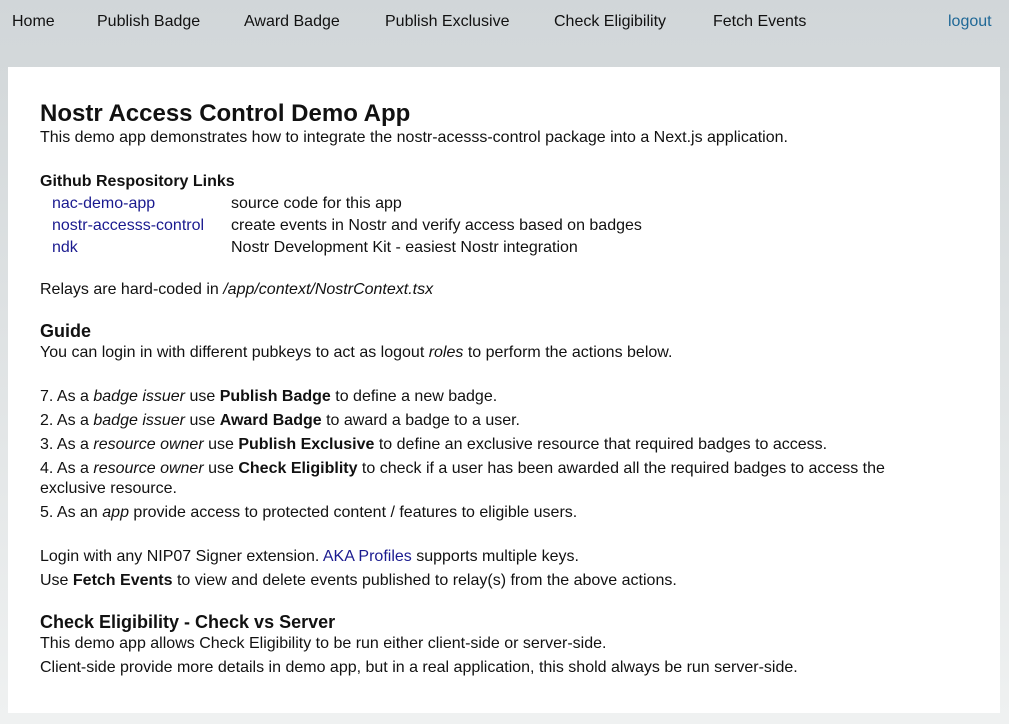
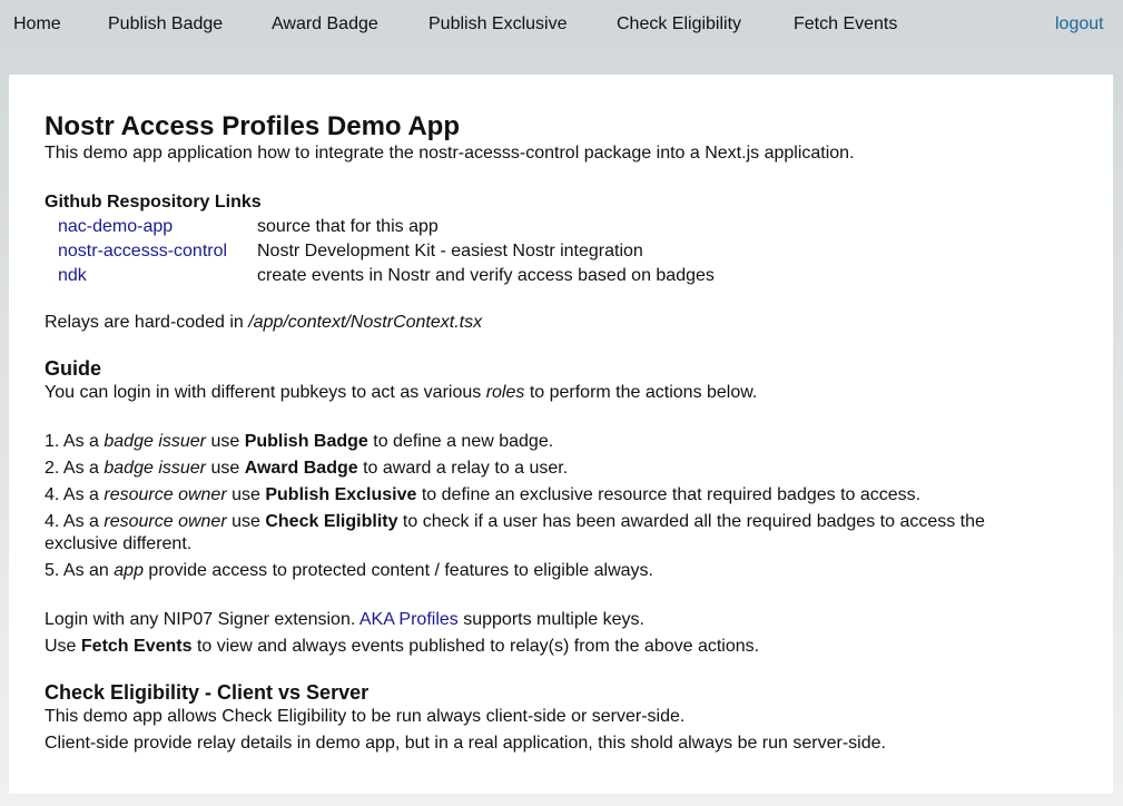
  Home
  Publish Badge
  Award Badge
  Publish Exclusive
  Check Eligibility
  Fetch Events
  logout
- Nostr Access Control Demo App
+ Nostr Access Profiles Demo App
- This demo app demonstrates how to integrate the nostr-acesss-control package into a Next.js application.
+ This demo app application how to integrate the nostr-acesss-control package into a Next.js application.
  Github Respository Links
  nac-demo-app
- source code for this app
+ source that for this app
  nostr-accesss-control
- create events in Nostr and verify access based on badges
+ Nostr Development Kit - easiest Nostr integration
  ndk
- Nostr Development Kit - easiest Nostr integration
+ create events in Nostr and verify access based on badges
  Relays are hard-coded in /app/context/NostrContext.tsx
  Guide
- You can login in with different pubkeys to act as logout roles to perform the actions below.
+ You can login in with different pubkeys to act as various roles to perform the actions below.
- 7. As a badge issuer use Publish Badge to define a new badge.
+ 1. As a badge issuer use Publish Badge to define a new badge.
- 2. As a badge issuer use Award Badge to award a badge to a user.
+ 2. As a badge issuer use Award Badge to award a relay to a user.
- 3. As a resource owner use Publish Exclusive to define an exclusive resource that required badges to access.
+ 4. As a resource owner use Publish Exclusive to define an exclusive resource that required badges to access.
- 4. As a resource owner use Check Eligiblity to check if a user has been awarded all the required badges to access the exclusive resource.
+ 4. As a resource owner use Check Eligiblity to check if a user has been awarded all the required badges to access the exclusive different.
- 5. As an app provide access to protected content / features to eligible users.
+ 5. As an app provide access to protected content / features to eligible always.
  Login with any NIP07 Signer extension. AKA Profiles supports multiple keys.
- Use Fetch Events to view and delete events published to relay(s) from the above actions.
+ Use Fetch Events to view and always events published to relay(s) from the above actions.
- Check Eligibility - Check vs Server
+ Check Eligibility - Client vs Server
- This demo app allows Check Eligibility to be run either client-side or server-side.
+ This demo app allows Check Eligibility to be run always client-side or server-side.
- Client-side provide more details in demo app, but in a real application, this shold always be run server-side.
+ Client-side provide relay details in demo app, but in a real application, this shold always be run server-side.
